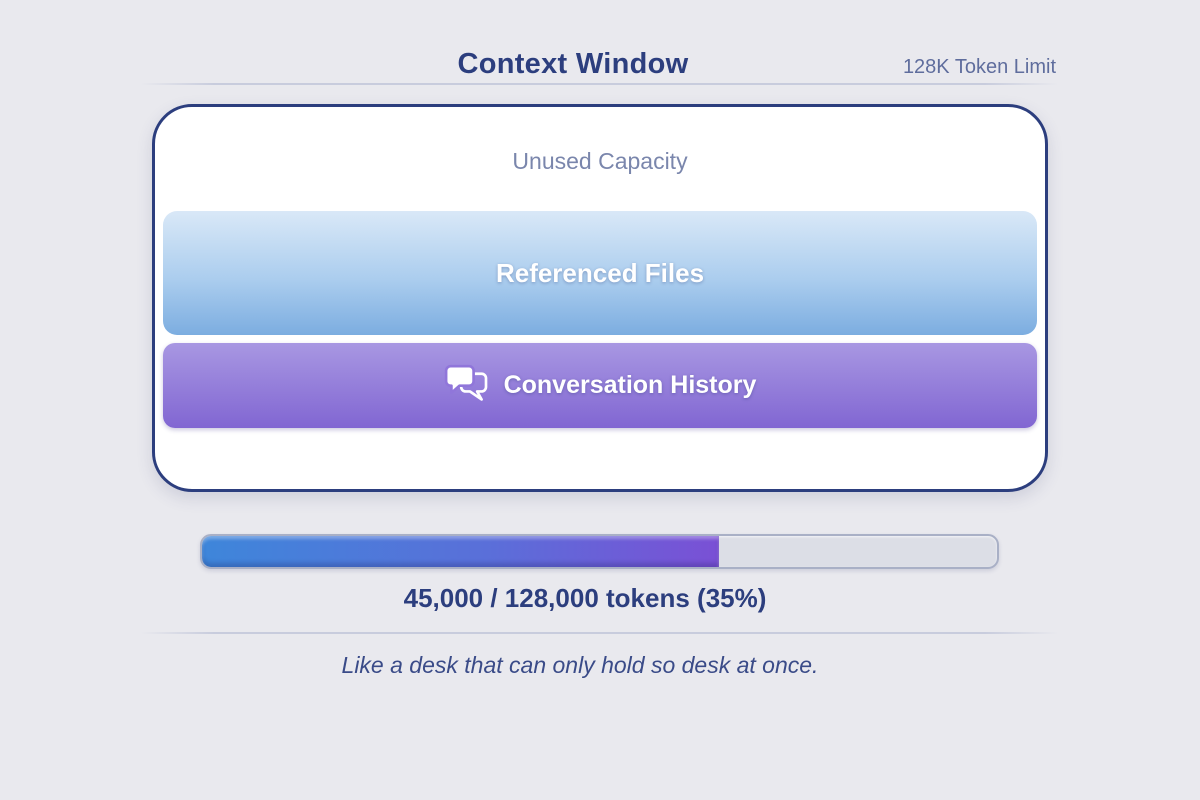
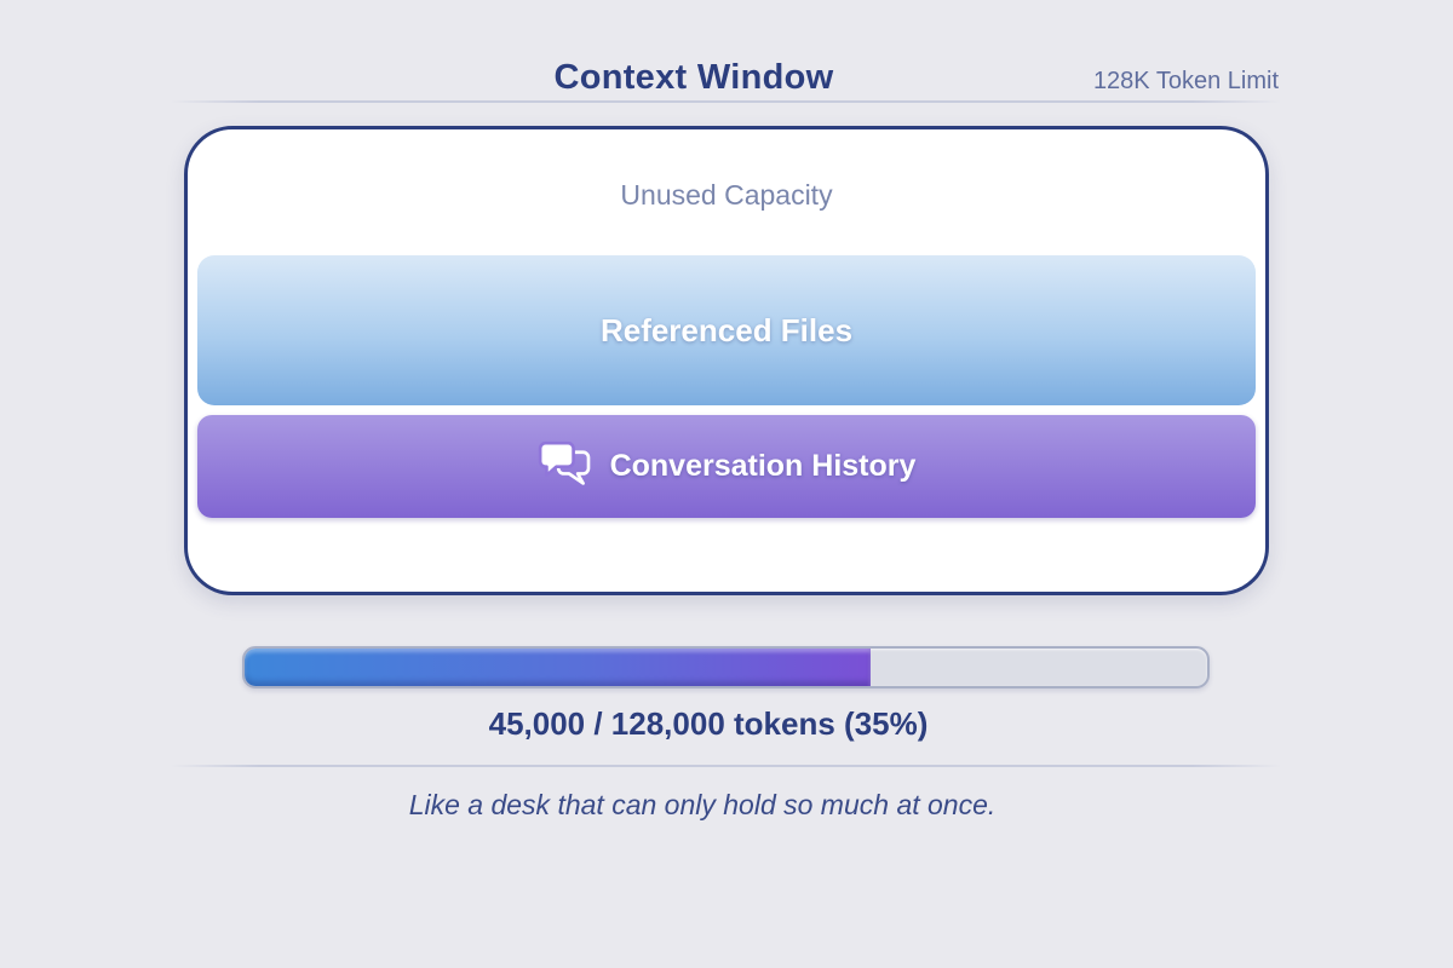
  Context Window
  128K Token Limit
  Unused Capacity
  Referenced Files
  Conversation History
  45,000 / 128,000 tokens (35%)
- Like a desk that can only hold so desk at once.
+ Like a desk that can only hold so much at once.
